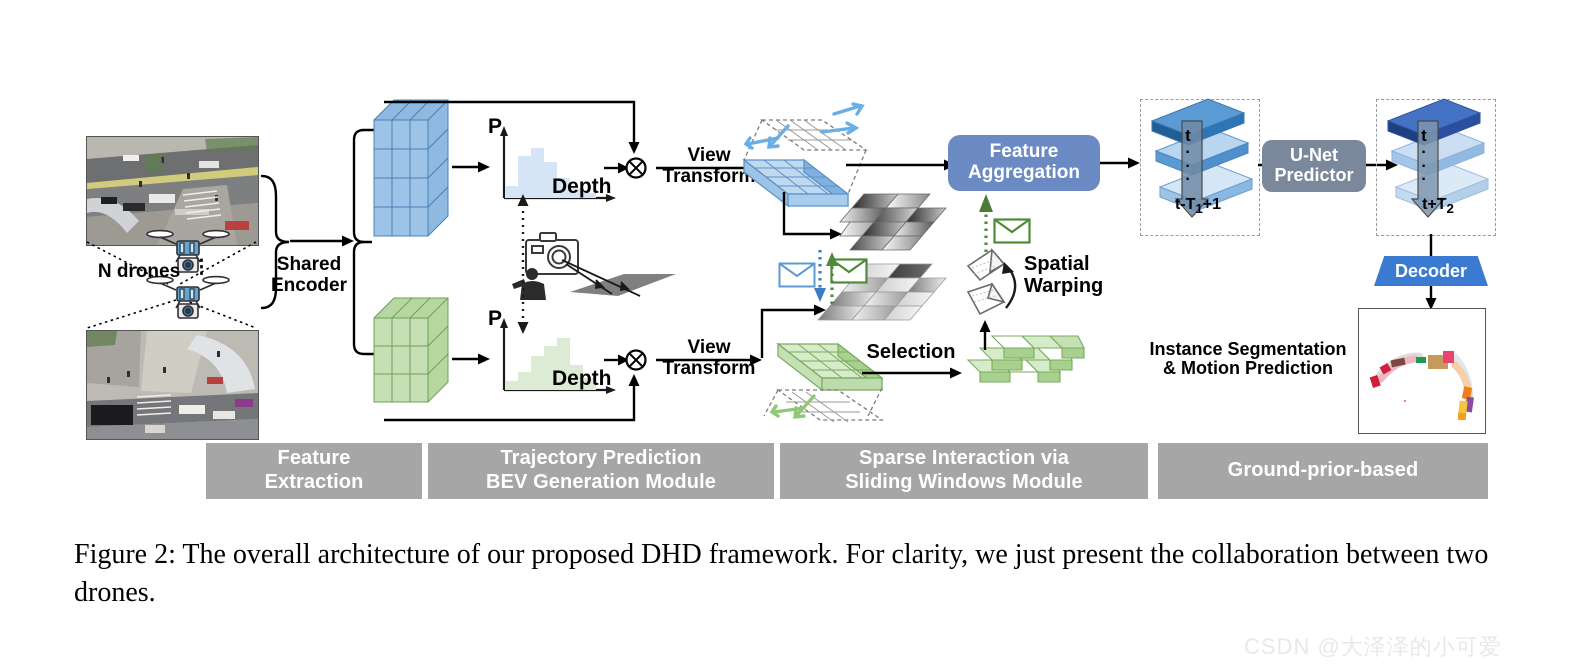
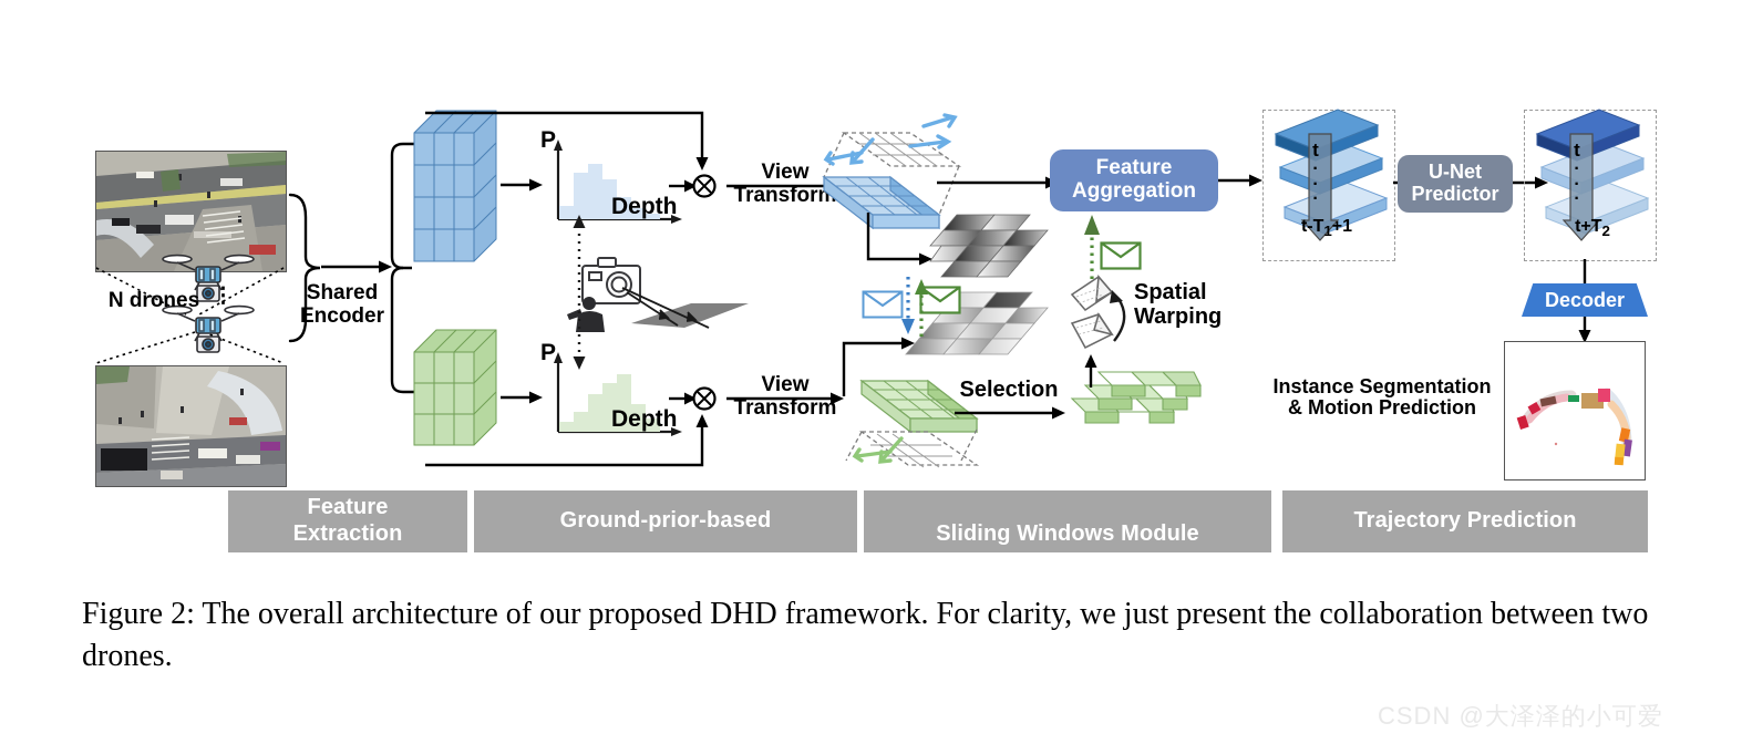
  N drones
  ⋮
  Shared
  Encoder
  P
  Depth
  View
  Transform
  P
  Depth
  View
  Transform
  Selection
  Spatial
  Warping
  Feature
  Aggregation
  t
  ·
  ·
  ·
  t-T1+1
  U-Net
  Predictor
  t
  ·
  ·
  ·
  t+T2
  Decoder
  Instance Segmentation
  & Motion Prediction
  Feature
  Extraction
- Trajectory Prediction
+ Ground-prior-based
- BEV Generation Module
- Sparse Interaction via
  Sliding Windows Module
- Ground-prior-based
+ Trajectory Prediction
  Figure 2: The overall architecture of our proposed DHD framework. For clarity, we just present the collaboration between two drones.
